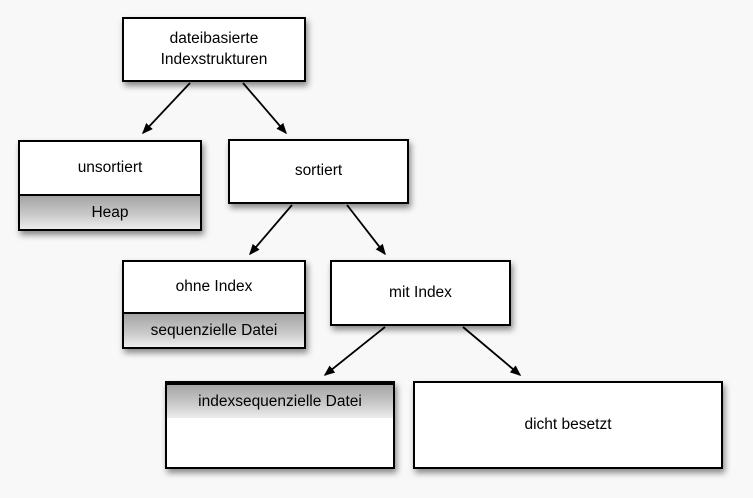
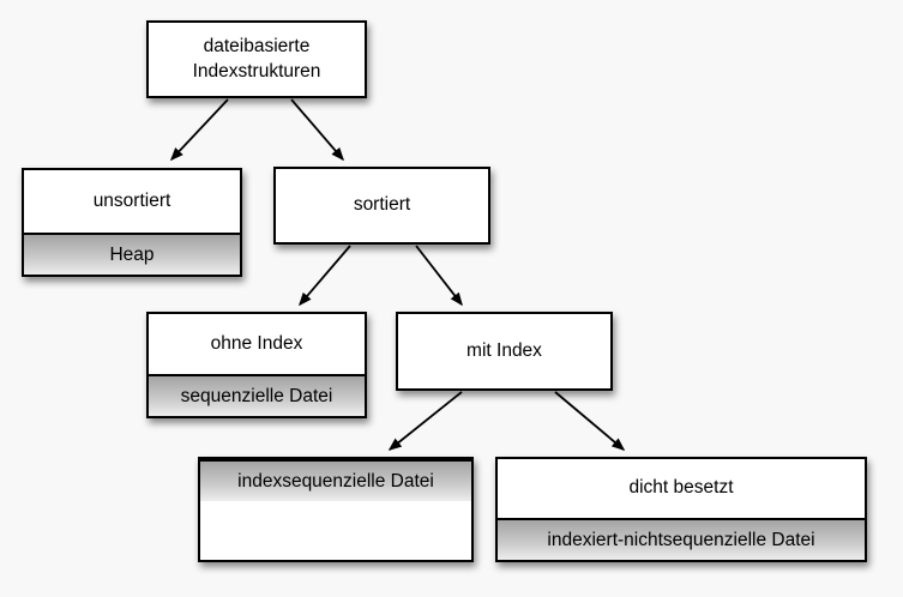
  dateibasierte Indexstrukturen
  unsortiert
  Heap
  sortiert
  ohne Index
  sequenzielle Datei
  mit Index
  indexsequenzielle Datei
  dicht besetzt
+ indexiert-nichtsequenzielle Datei
